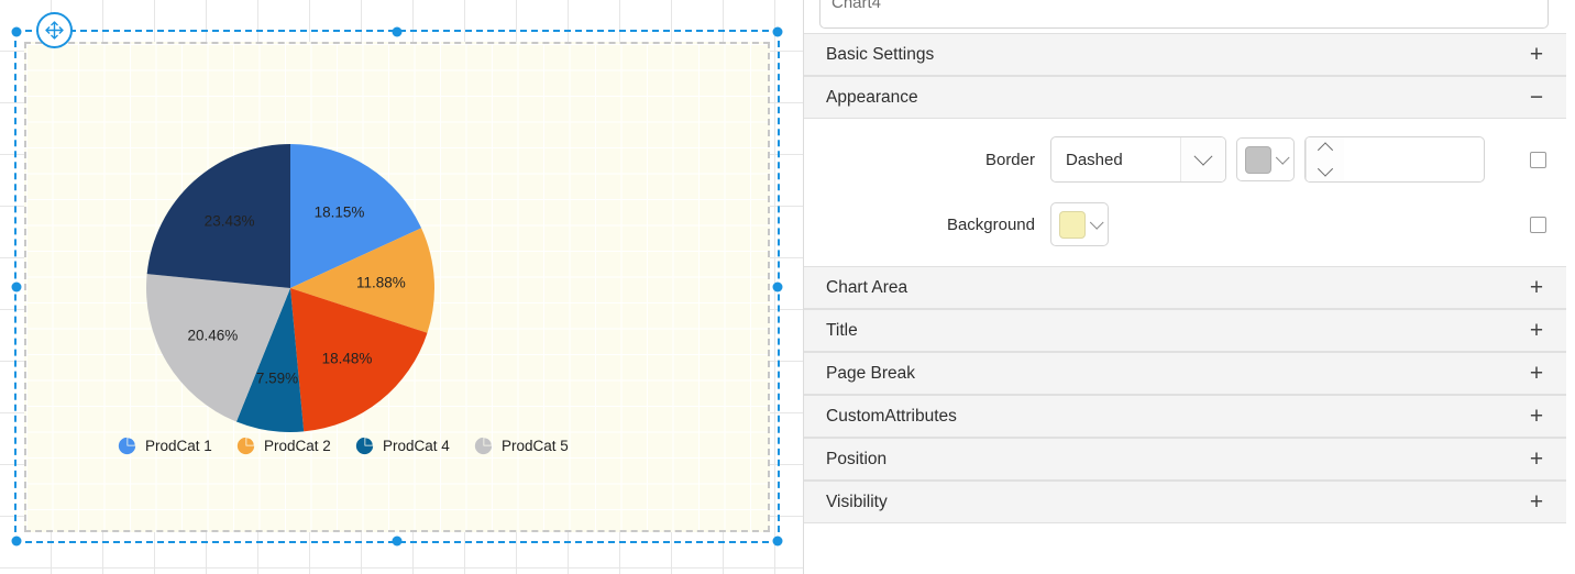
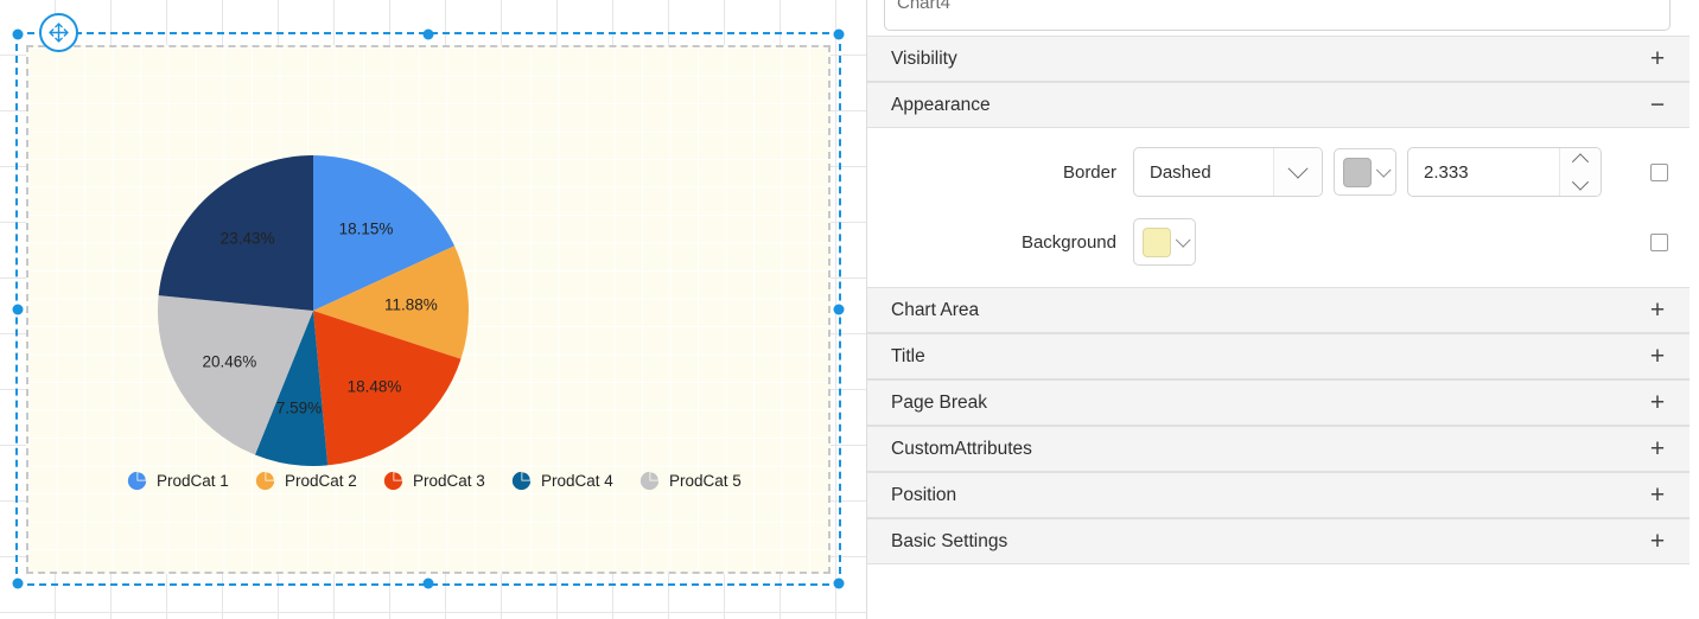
  18.15%
  11.88%
  18.48%
  7.59%
  20.46%
  23.43%
  ProdCat 1
  ProdCat 2
+ ProdCat 3
  ProdCat 4
  ProdCat 5
  Chart4
- Basic Settings
+ Visibility
  +
  Appearance
  −
  Border
  Dashed
+ 2.333
  Background
  Chart Area
  +
  Title
  +
  Page Break
  +
  CustomAttributes
  +
  Position
  +
- Visibility
+ Basic Settings
  +
